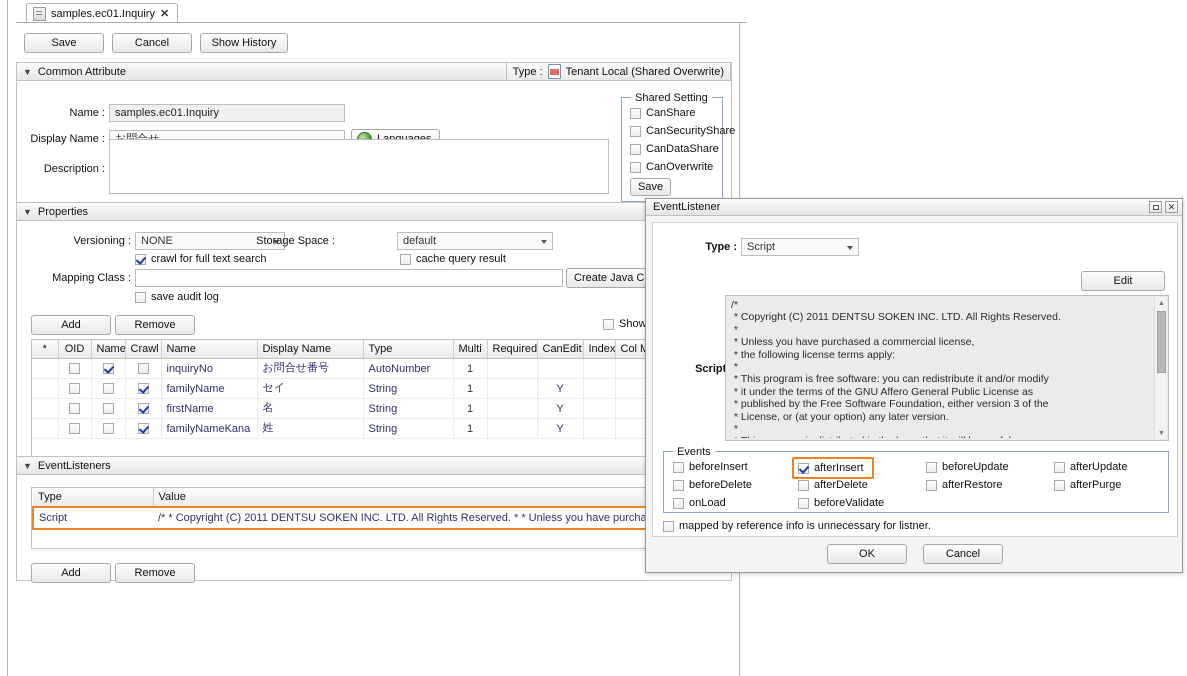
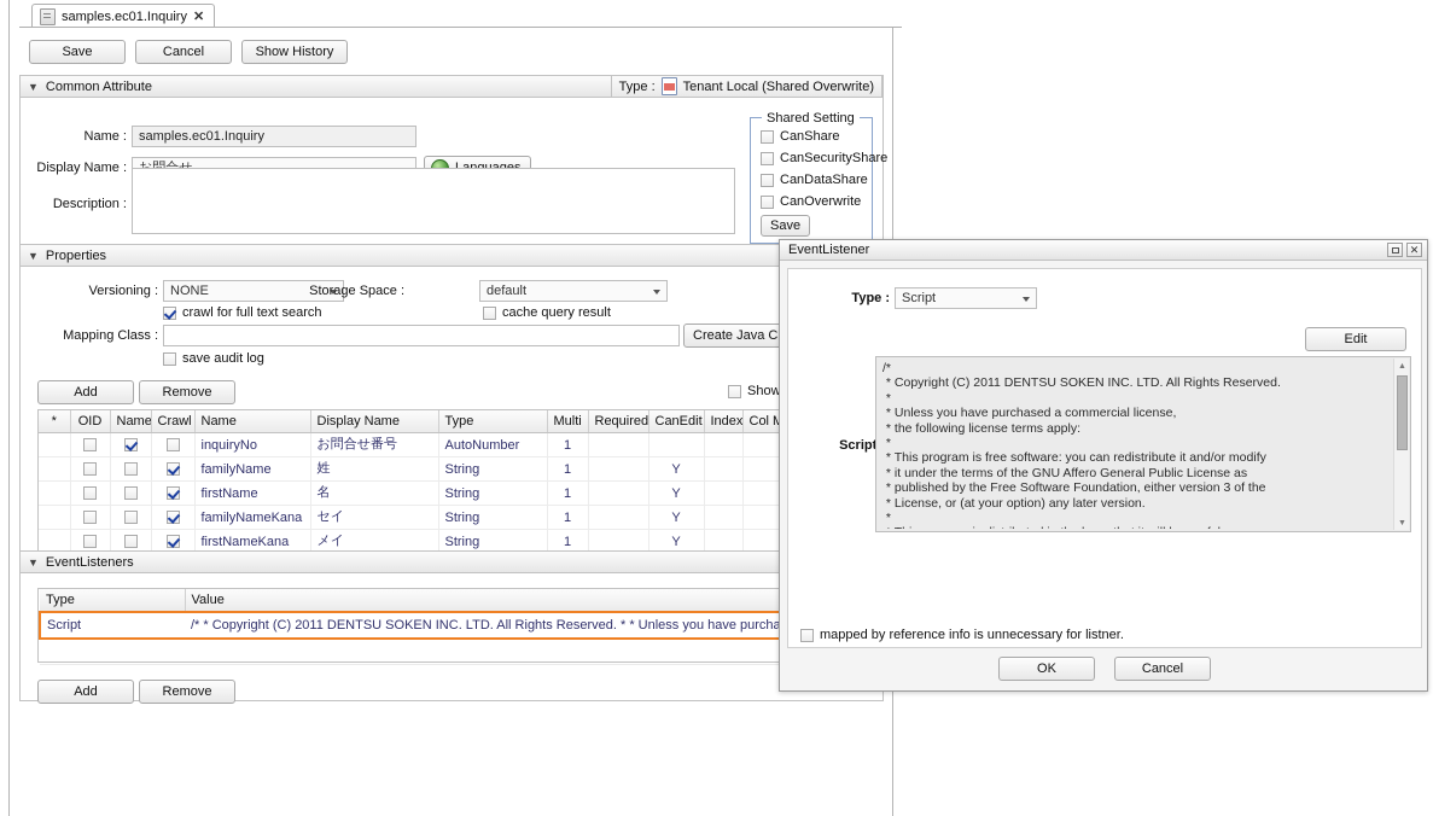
  samples.ec01.Inquiry
  ✕
  Save
  Cancel
  Show History
  ▼
  Common Attribute
  Type :
  Tenant Local (Shared Overwrite)
  Name :
  samples.ec01.Inquiry
  Display Name :
  Description :
  Shared Setting
  CanShare
  CanSecurityShare
  CanDataShare
  CanOverwrite
  Save
  ▼
  Properties
  Versioning :
  NONE
  Storage Space :
  default
  crawl for full text search
  cache query result
  Mapping Class :
  Create Java C
  save audit log
  Add
  Remove
  *	OID	Name	Crawl	Name	Display Name	Type	Multi	Required	CanEdit	Index	Col
  				inquiryNo	お問合せ番号	AutoNumber	1
- 				familyName	セイ	String	1		Y
+ 				familyName	姓	String	1		Y
  				firstName	名	String	1		Y
- 				familyNameKana	姓	String	1		Y
+ 				familyNameKana	セイ	String	1		Y
+ 				firstNameKana	メイ	String	1		Y
  ▼
  EventListeners
  Type	Value
  Script	/* * Copyright (C) 2011 DENTSU SOKEN INC. LTD. All Rights Reserved. * * Unless you have purcha
  Add
  Remove
  EventListener
  ✕
  Type :
  Script
  Edit
  Scrip
  /*
  * Copyright (C) 2011 DENTSU SOKEN INC. LTD. All Rights Reserved.
  *
  * Unless you have purchased a commercial license,
  * the following license terms apply:
  *
  * This program is free software: you can redistribute it and/or modify
  * it under the terms of the GNU Affero General Public License as
  * published by the Free Software Foundation, either version 3 of the
  * License, or (at your option) any later version.
  *
- Events
- beforeInsert
- afterInsert
- beforeUpdate
- afterUpdate
- beforeDelete
- afterDelete
- afterRestore
- afterPurge
- onLoad
- beforeValidate
  mapped by reference info is unnecessary for listner.
  OK
  Cancel
